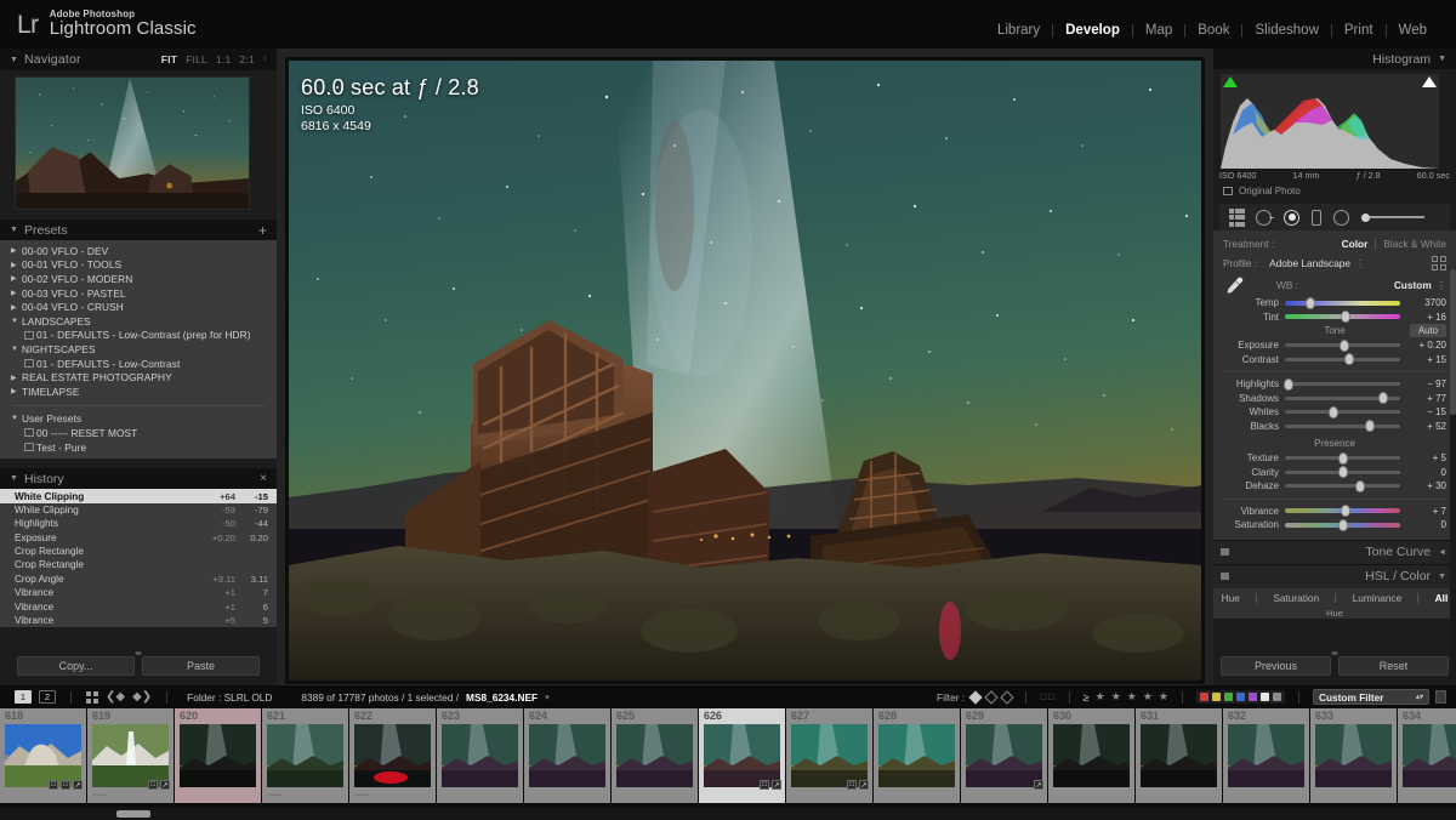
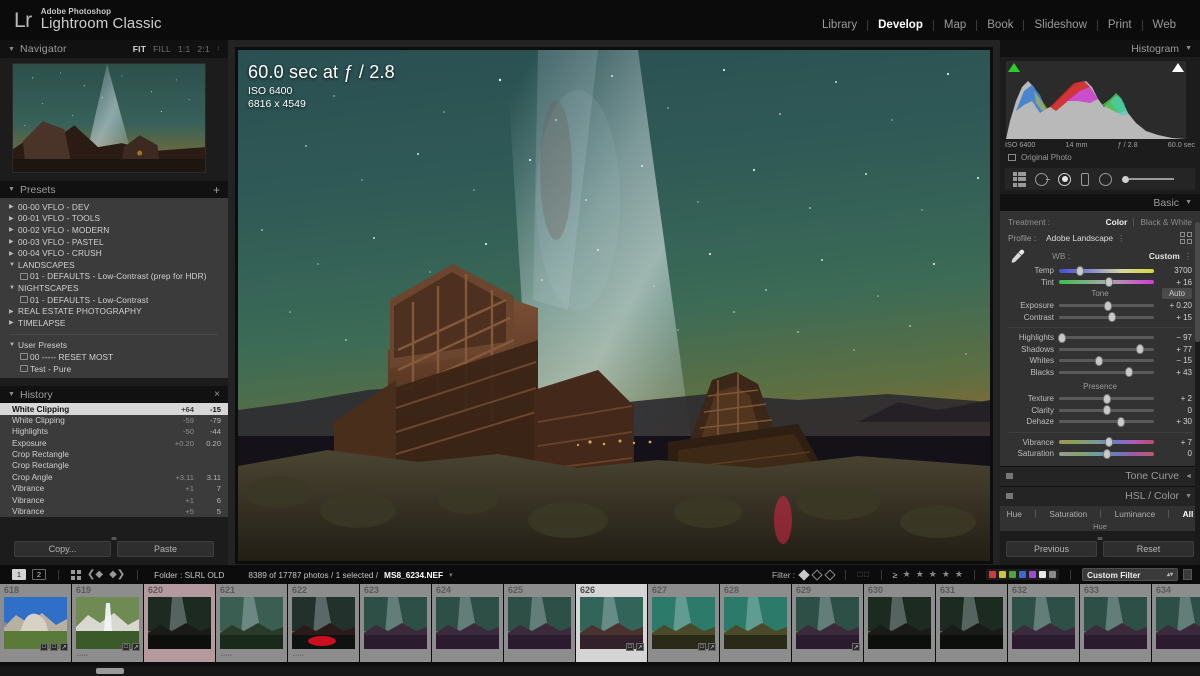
  Lr
  Adobe Photoshop
  Lightroom Classic
  Library
  Develop
  Map
  Book
  Slideshow
  Print
  Web
  Navigator
  FIT
  FILL
  1:1
  2:1
  Presets
  +
  00-00 VFLO - DEV
  00-01 VFLO - TOOLS
  00-02 VFLO - MODERN
  00-03 VFLO - PASTEL
  00-04 VFLO - CRUSH
  LANDSCAPES
  01 - DEFAULTS - Low-Contrast (prep for HDR)
  NIGHTSCAPES
  01 - DEFAULTS - Low-Contrast
  REAL ESTATE PHOTOGRAPHY
  TIMELAPSE
  User Presets
  00 ----- RESET MOST
  Test - Pure
  History
  ×
  White Clipping
  +64
  -15
  White Clipping
  -59
  -79
  Highlights
  -50
  -44
  Exposure
  +0.20
  0.20
  Crop Rectangle
  Crop Rectangle
  Crop Angle
  +3.11
  3.11
  Vibrance
  +1
  7
  Vibrance
  +1
  6
  Vibrance
  +5
  5
  Copy...
  Paste
  60.0 sec at ƒ / 2.8
  ISO 6400
  6816 x 4549
  Histogram
  ISO 6400
  14 mm
  ƒ / 2.8
  60.0 sec
  Original Photo
+ Basic
  Treatment :
  Color
  Black & White
  Profile :
  Adobe Landscape
  ⋮
  WB :
  Custom
  ⋮
  Temp
  3700
  Tint
  + 16
  Tone
  Auto
  Exposure
  + 0.20
  Contrast
  + 15
  Highlights
  − 97
  Shadows
  + 77
  Whites
  − 15
  Blacks
- + 52
+ + 43
  Presence
  Texture
- + 5
+ + 2
  Clarity
  0
  Dehaze
  + 30
  Vibrance
  + 7
  Saturation
  0
  Tone Curve
  HSL / Color
  Hue
  Saturation
  Luminance
  All
  Hue
  Previous
  Reset
  1
  2
  ❮◆
  ◆❯
  Folder : SLRL OLD
  8389 of 17787 photos / 1 selected /
  MS8_6234.NEF
  Filter :
  ≥
  ★
  ★
  ★
  ★
  ★
  Custom Filter
  618
  619
  620
  621
  622
  623
  624
  625
  626
  627
  628
  629
  630
  631
  632
  633
  634
